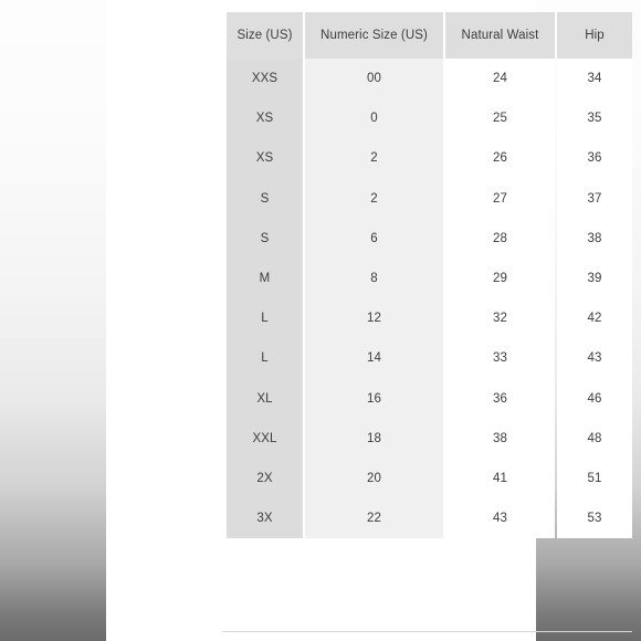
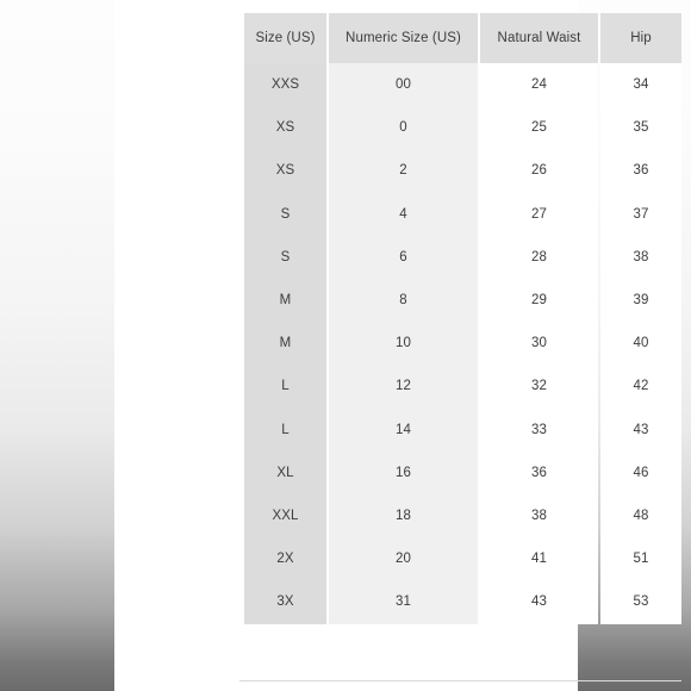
  Size (US)	Numeric Size (US)	Natural Waist	Hip
  XXS	00	24	34
  XS	0	25	35
  XS	2	26	36
- S	2	27	37
+ S	4	27	37
  S	6	28	38
  M	8	29	39
+ M	10	30	40
  L	12	32	42
  L	14	33	43
  XL	16	36	46
  XXL	18	38	48
  2X	20	41	51
- 3X	22	43	53
+ 3X	31	43	53
